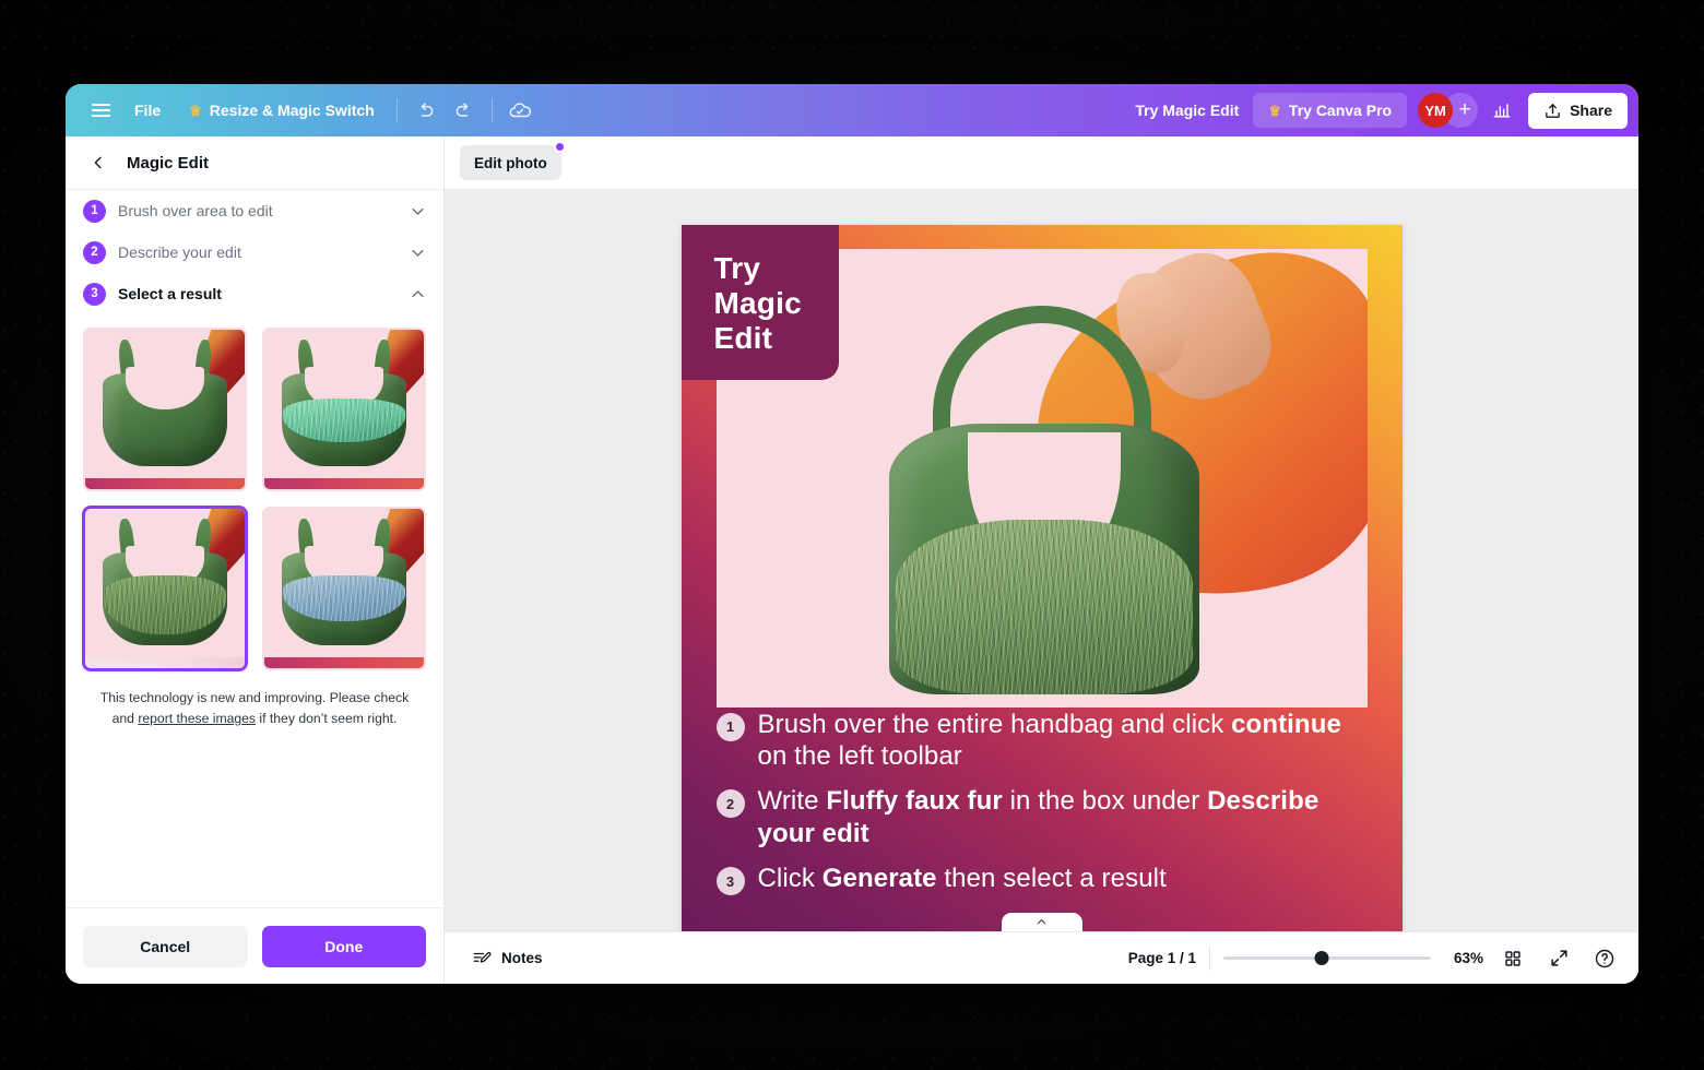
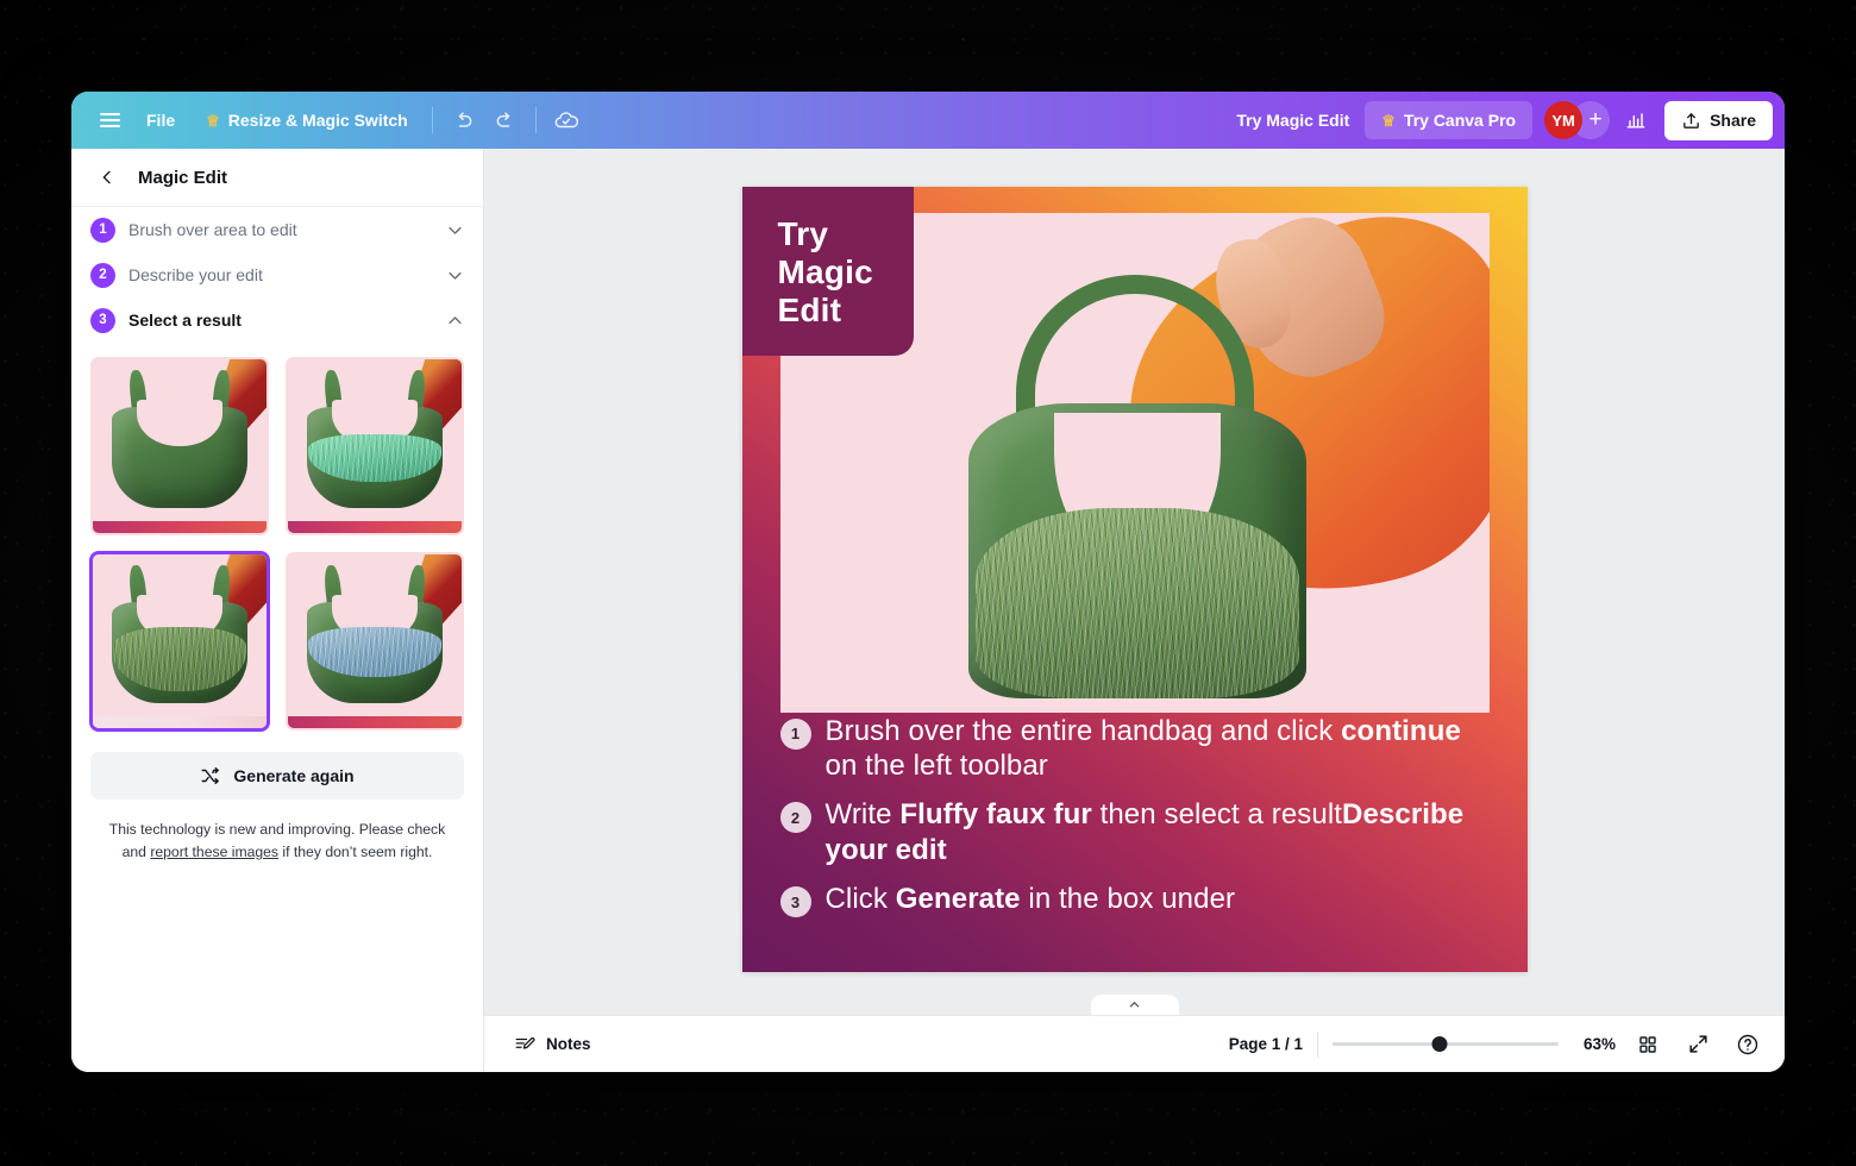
  File
  ♕
  Resize & Magic Switch
  Try Magic Edit
  ♕
  Try Canva Pro
  YM
  +
  Share
  Magic Edit
  1
  Brush over area to edit
  2
  Describe your edit
  3
  Select a result
+ Generate again
  This technology is new and improving. Please check and report these images if they don’t seem right.
- Cancel
- Done
- Edit photo
  Try
  Magic
  Edit
  1
  Brush over the entire handbag and click continue on the left toolbar
  2
- Write Fluffy faux fur in the box under Describe your edit
+ Write Fluffy faux fur then select a resultDescribe your edit
  3
- Click Generate then select a result
+ Click Generate in the box under
  Notes
  Page 1 / 1
  63%
